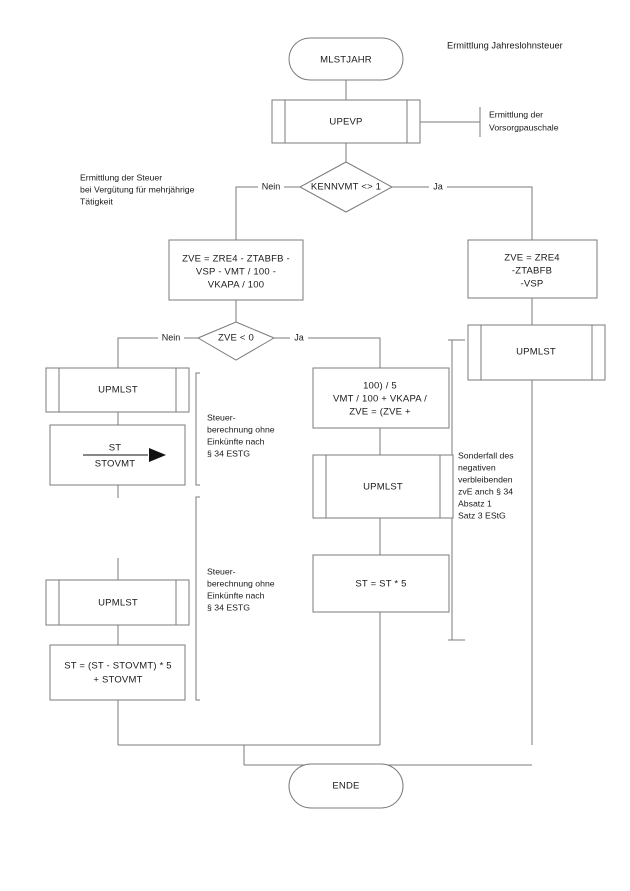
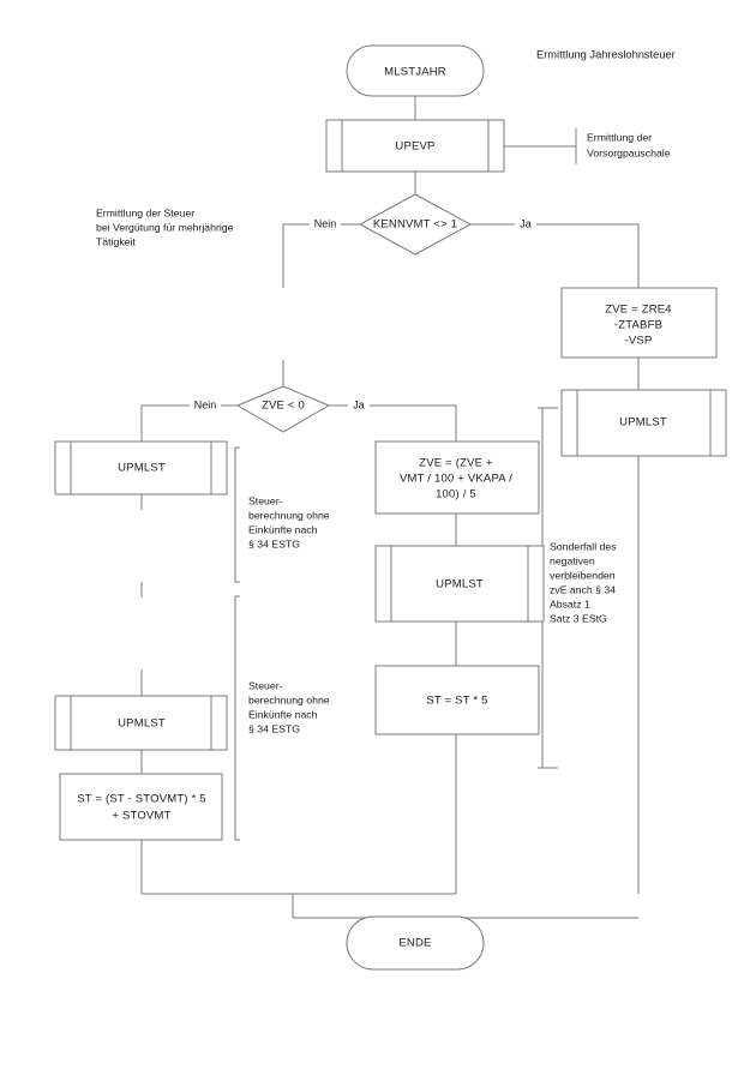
  MLSTJAHR
  UPEVP
  KENNVMT <> 1
  Nein
  Ja
- ZVE = ZRE4 - ZTABFB -
- VSP - VMT / 100 -
- VKAPA / 100
  ZVE = ZRE4
  -ZTABFB
  -VSP
  UPMLST
  ZVE < 0
  Nein
  Ja
  UPMLST
- ST
- STOVMT
  UPMLST
  ST = (ST - STOVMT) * 5
  + STOVMT
- 100) / 5
+ ZVE = (ZVE +
  VMT / 100 + VKAPA /
- ZVE = (ZVE +
+ 100) / 5
  UPMLST
  ST = ST * 5
  ENDE
  Ermittlung Jahreslohnsteuer
  Ermittlung der
  Vorsorgpauschale
  Ermittlung der Steuer
  bei Vergütung für mehrjährige
  Tätigkeit
  Steuer-
  berechnung ohne
  Einkünfte nach
  § 34 ESTG
  Steuer-
  berechnung ohne
  Einkünfte nach
  § 34 ESTG
  Sonderfall des
  negativen
  verbleibenden
  zvE anch § 34
  Absatz 1
  Satz 3 EStG
